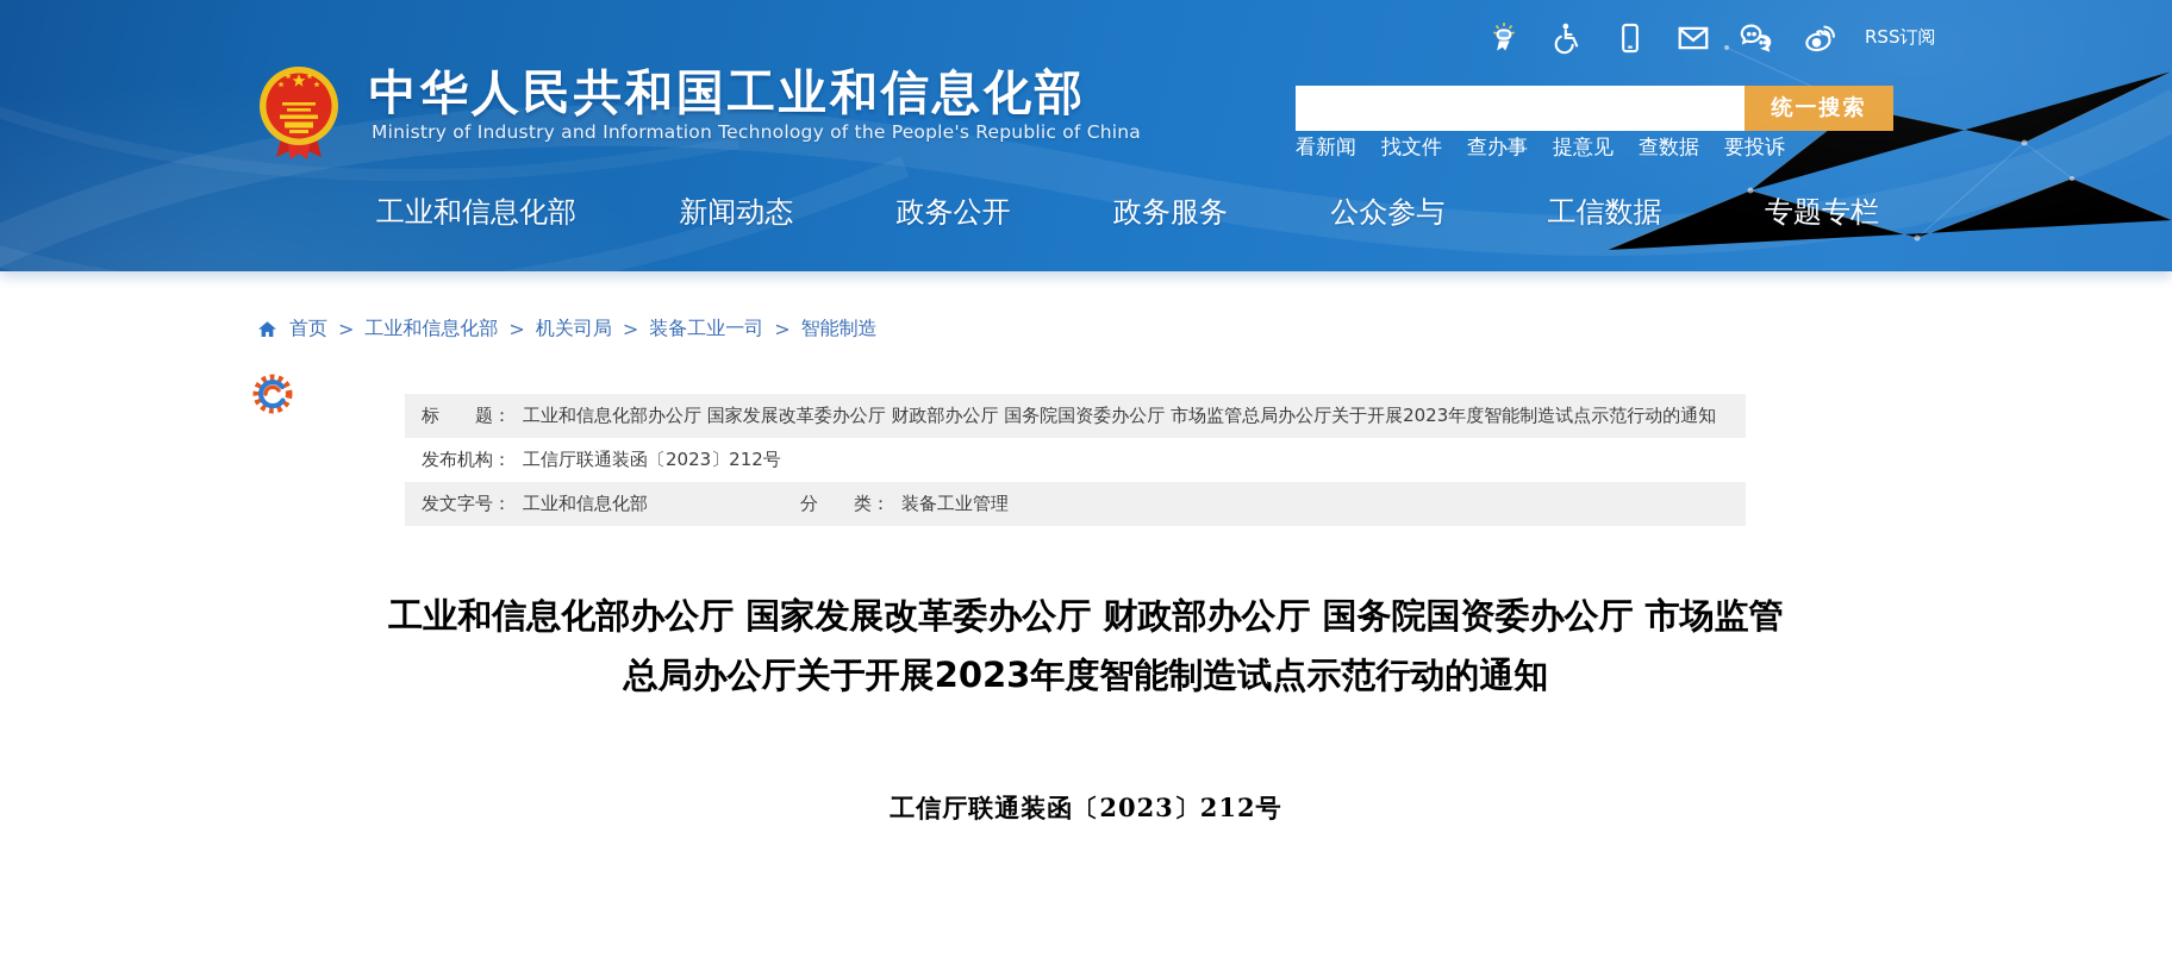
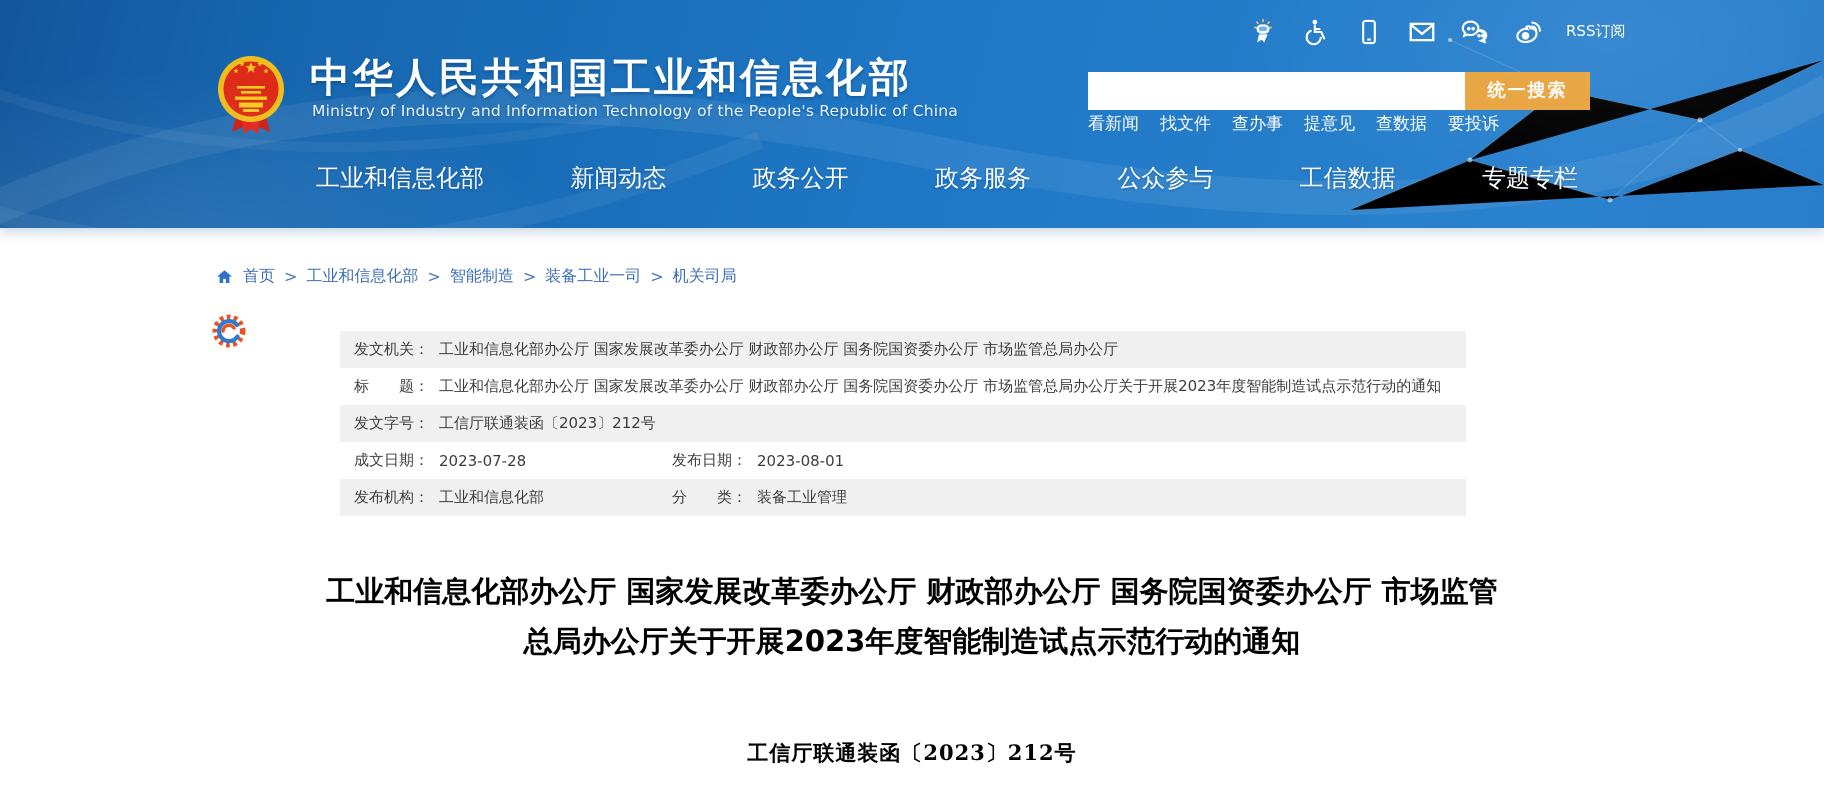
  首页
  >
  工业和信息化部
  >
- 机关司局
+ 智能制造
  >
  装备工业一司
  >
- 智能制造
+ 机关司局
+ 发文机关：
+ 工业和信息化部办公厅 国家发展改革委办公厅 财政部办公厅 国务院国资委办公厅 市场监管总局办公厅
  标 题：
  工业和信息化部办公厅 国家发展改革委办公厅 财政部办公厅 国务院国资委办公厅 市场监管总局办公厅关于开展2023年度智能制造试点示范行动的通知
- 发布机构：
+ 发文字号：
  工信厅联通装函〔2023〕212号
+ 成文日期：
+ 2023-07-28
+ 发布日期：
+ 2023-08-01
- 发文字号：
+ 发布机构：
  工业和信息化部
  分 类：
  装备工业管理
  工业和信息化部办公厅 国家发展改革委办公厅 财政部办公厅 国务院国资委办公厅 市场监管总局办公厅关于开展2023年度智能制造试点示范行动的通知
  工信厅联通装函〔2023〕212号
